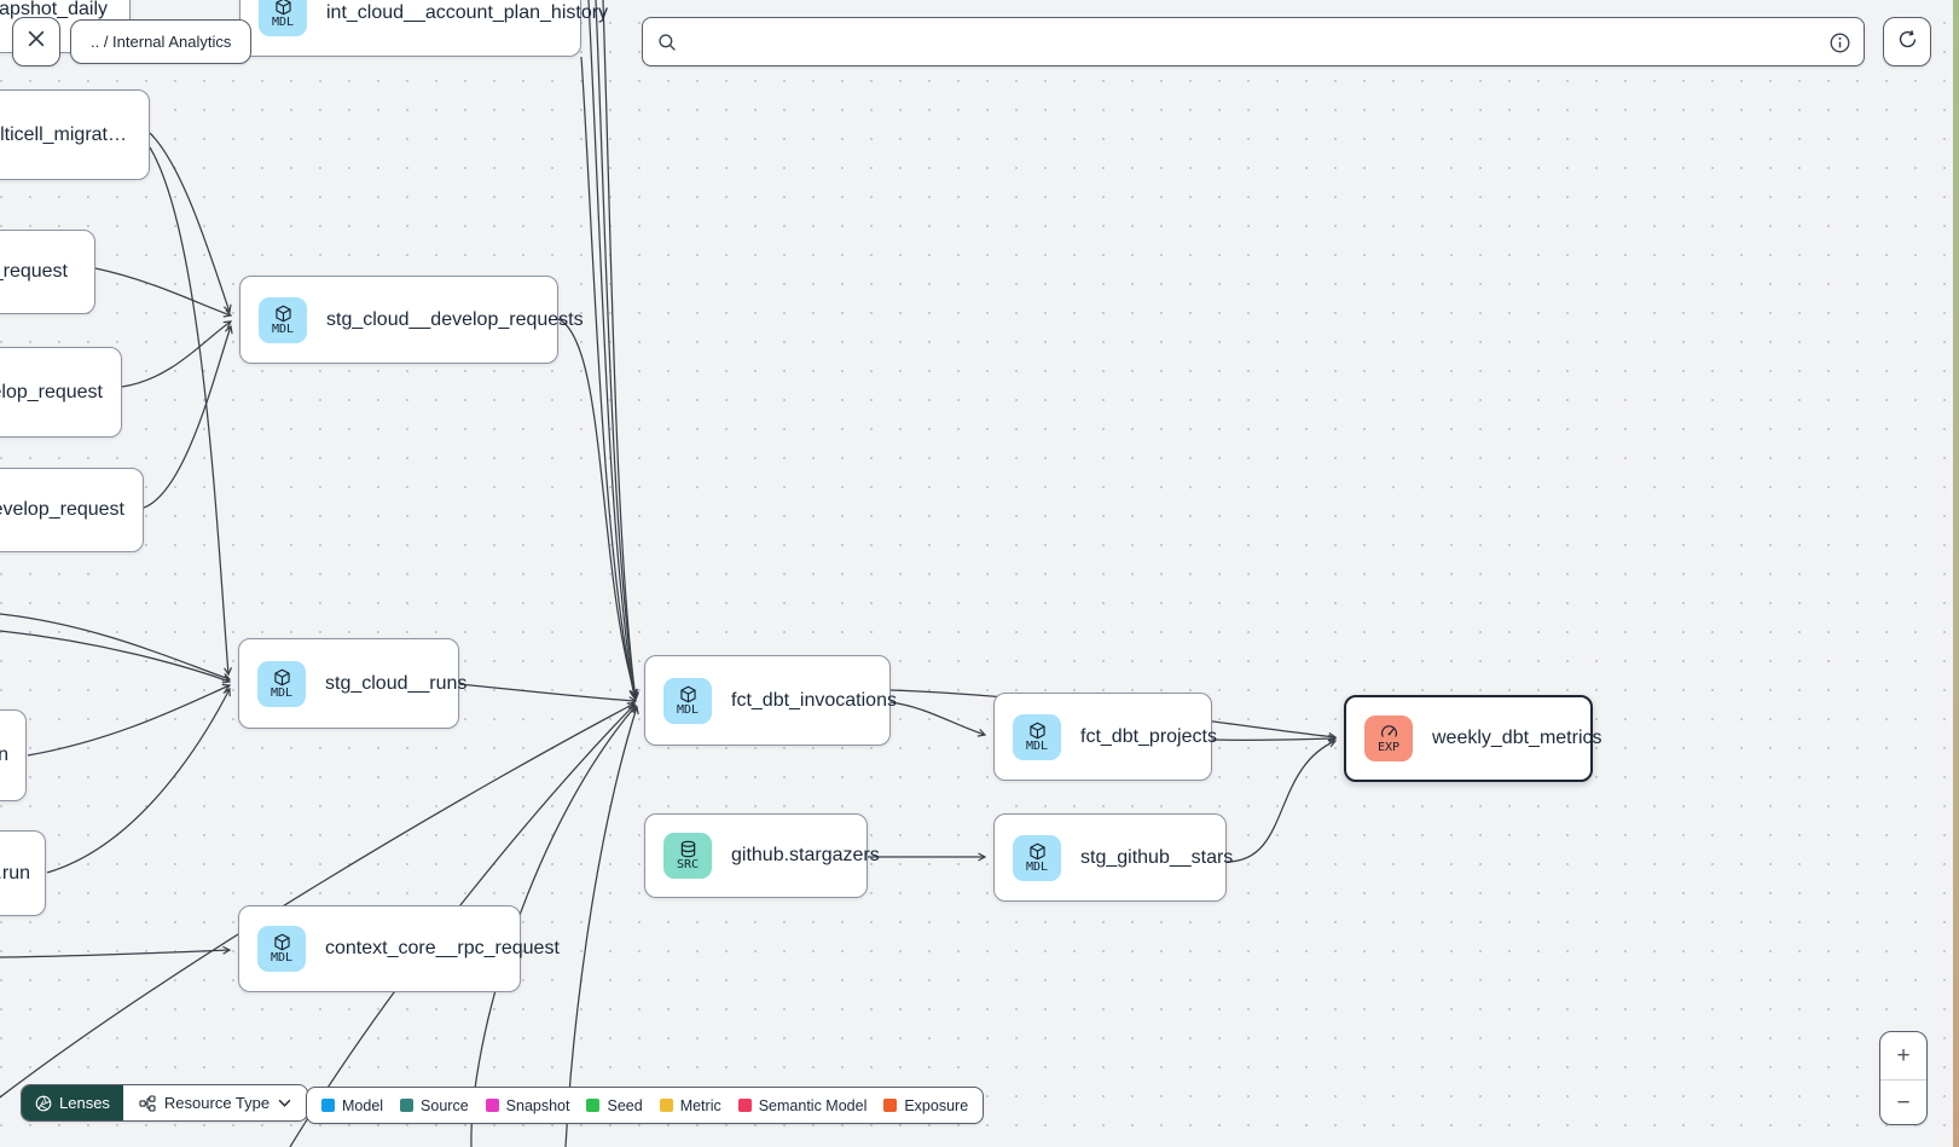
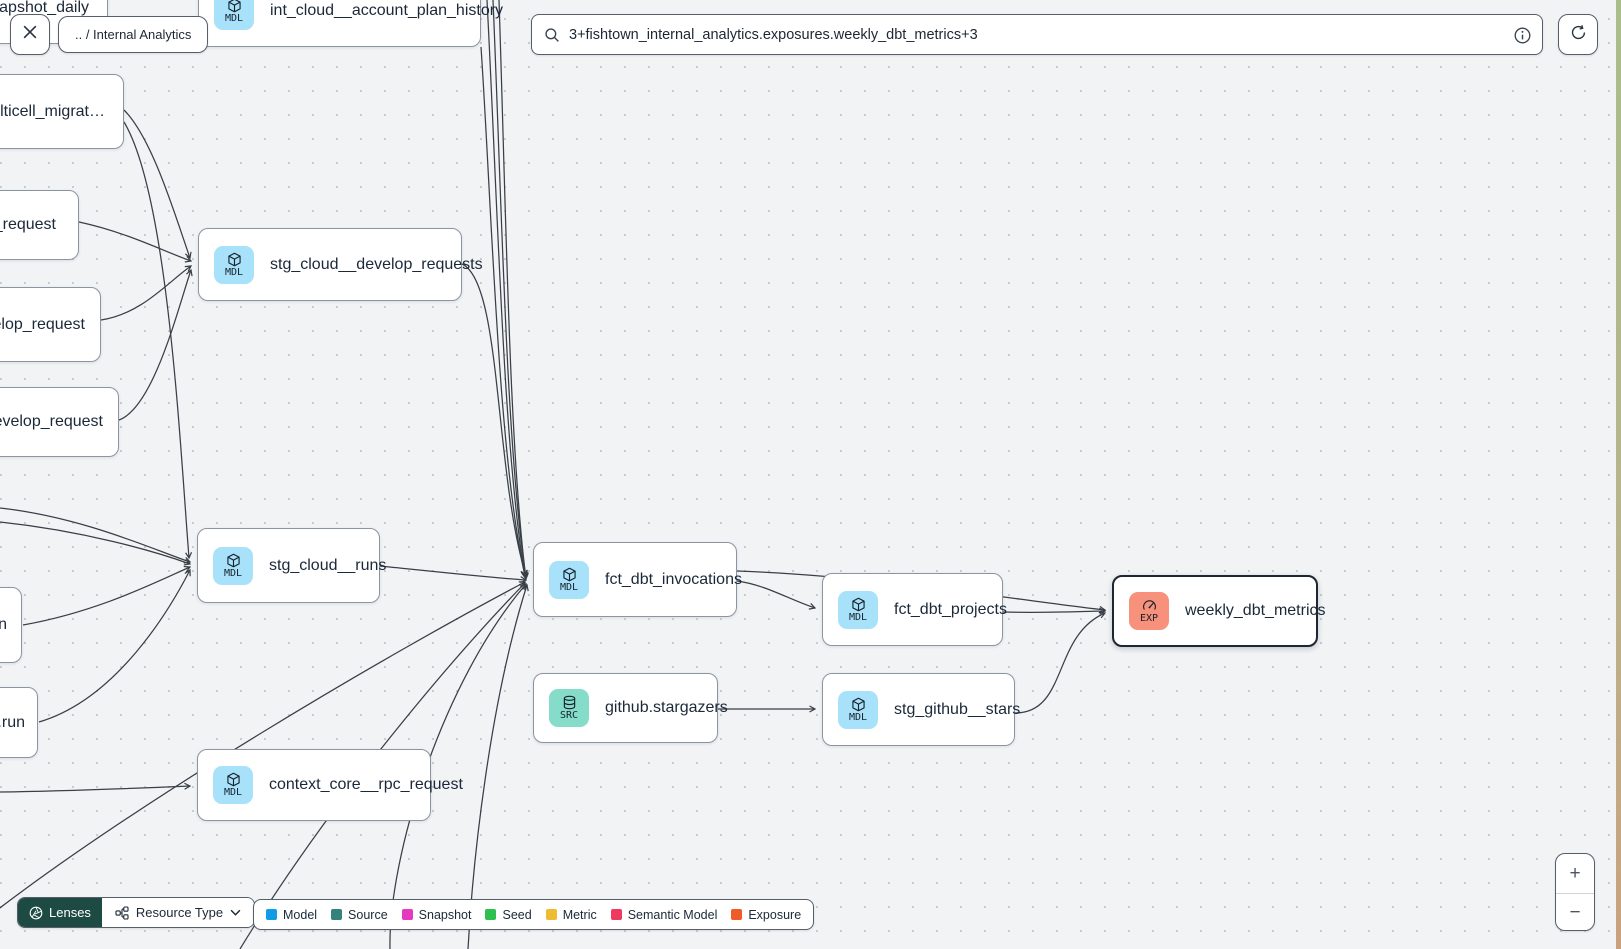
  apshot_daily
  MDL
  int_cloud__account_plan_history
  lticell_migrat…
  request
  lop_request
  velop_request
  MDL
  stg_cloud__develop_requests
  MDL
  stg_cloud__runs
  n
  run
  MDL
  context_core__rpc_request
  MDL
  fct_dbt_invocations
  SRC
  github.stargazers
  MDL
  fct_dbt_projects
  MDL
  stg_github__stars
  EXP
  weekly_dbt_metrics
  .. / Internal Analytics
+ 3+fishtown_internal_analytics.exposures.weekly_dbt_metrics+3
  Lenses
  Resource Type
  Model
  Source
  Snapshot
  Seed
  Metric
  Semantic Model
  Exposure
  +
  −
